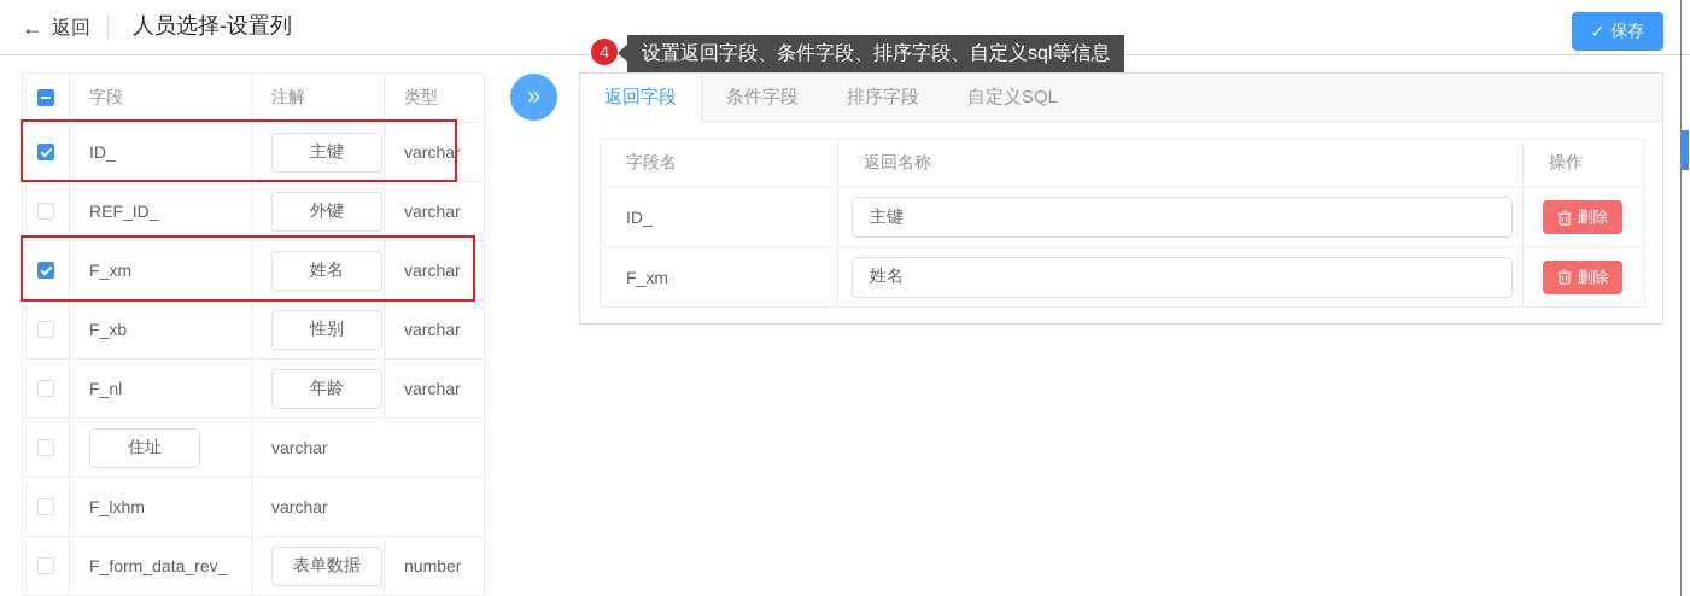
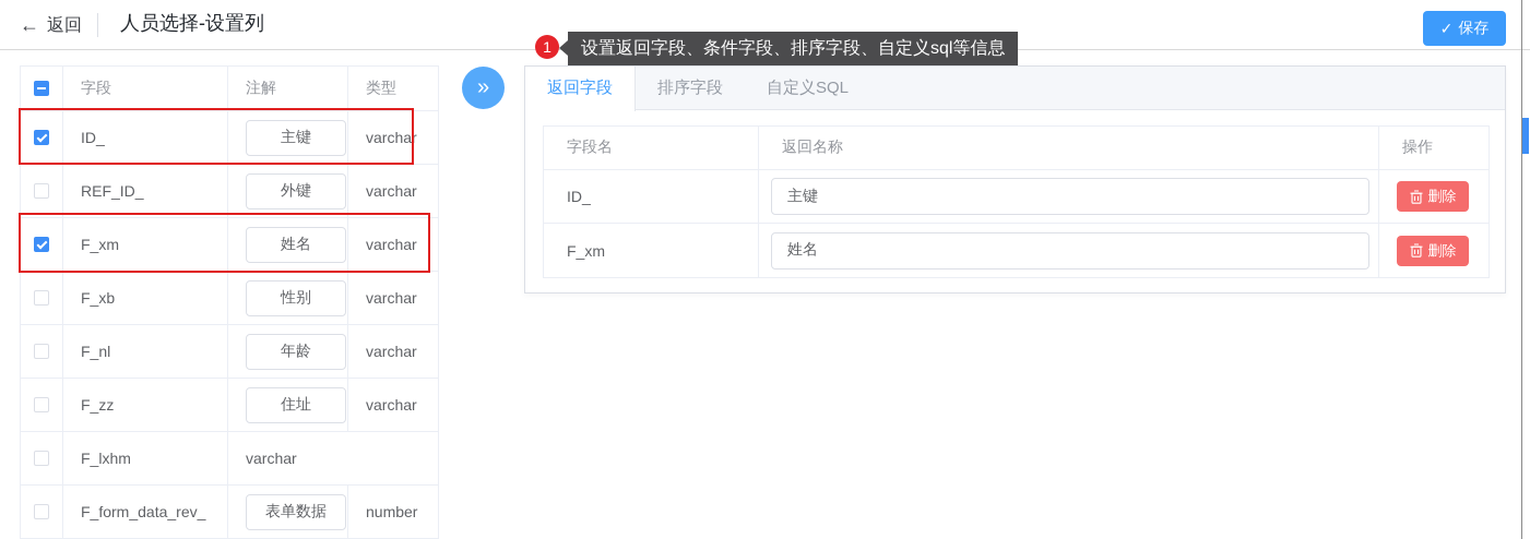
  ←
  返回
  人员选择-设置列
  ✓
  保存
  字段
  注解
  类型
  ID_
  主键
  varchar
  REF_ID_
  外键
  varchar
  F_xm
  姓名
  varchar
  F_xb
  性别
  varchar
  F_nl
  年龄
  varchar
+ F_zz
  住址
  varchar
  F_lxhm
  varchar
  F_form_data_rev_
  表单数据
  number
  »
  返回字段
- 条件字段
  排序字段
  自定义SQL
  字段名
  返回名称
  操作
  ID_
  主键
  删除
  F_xm
  姓名
  删除
- 4
+ 1
  设置返回字段、条件字段、排序字段、自定义sql等信息
